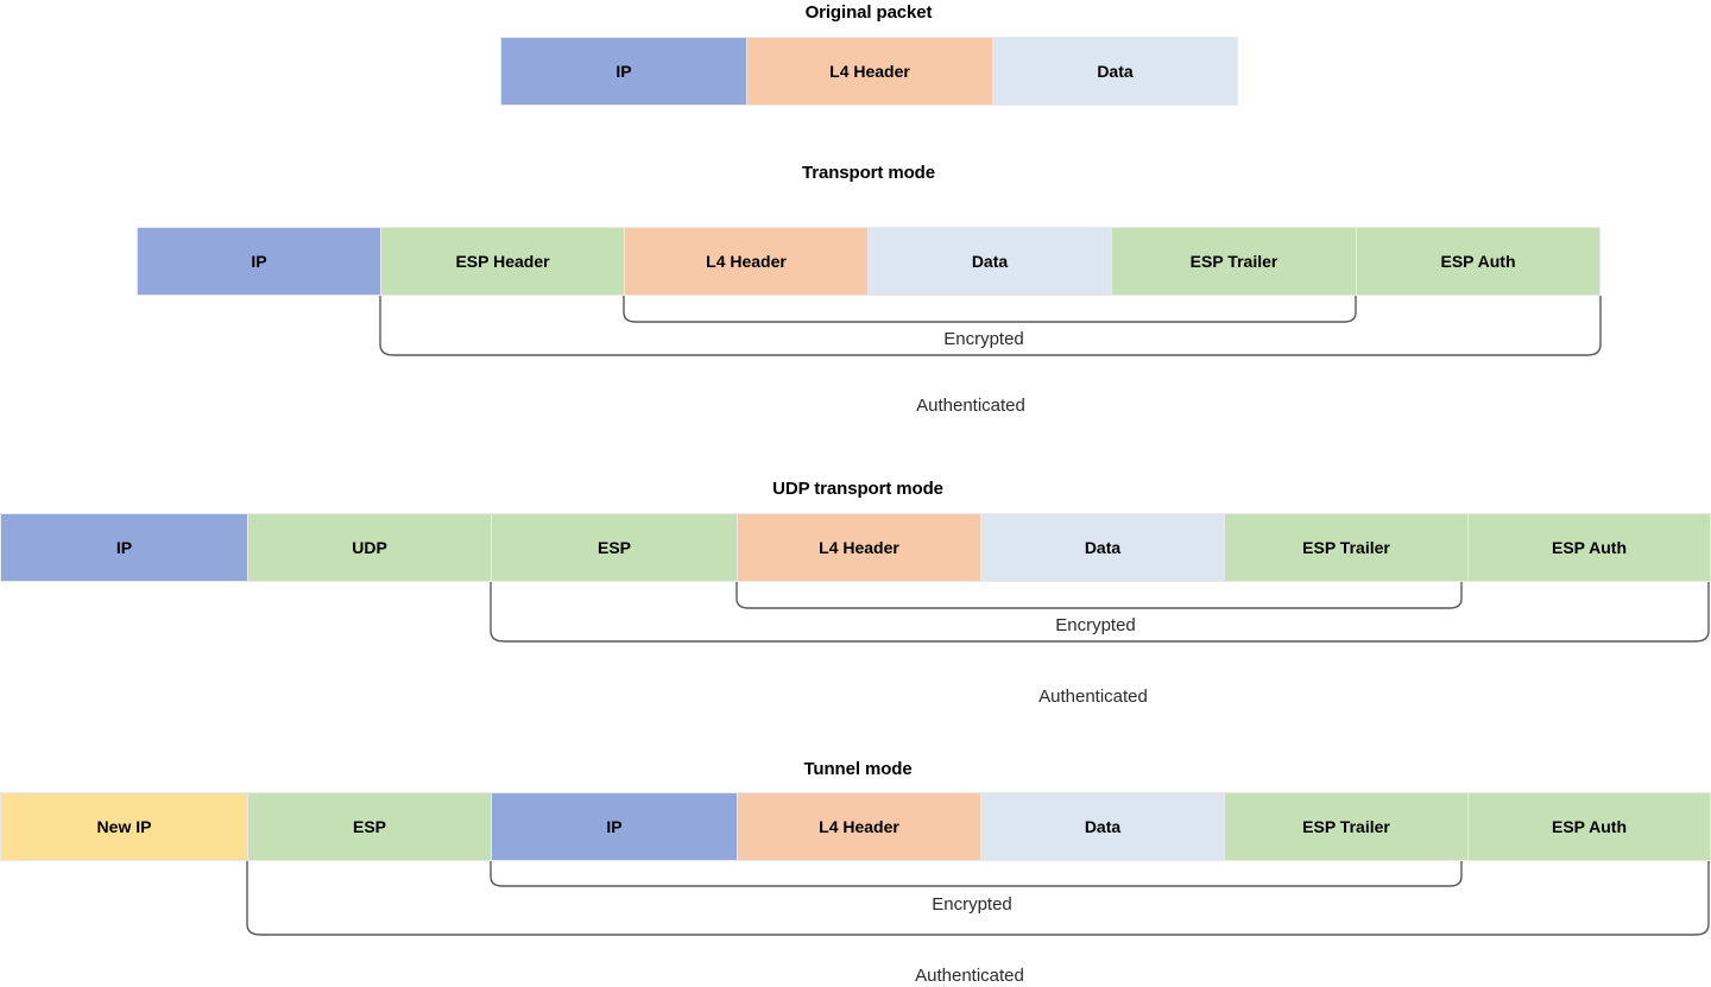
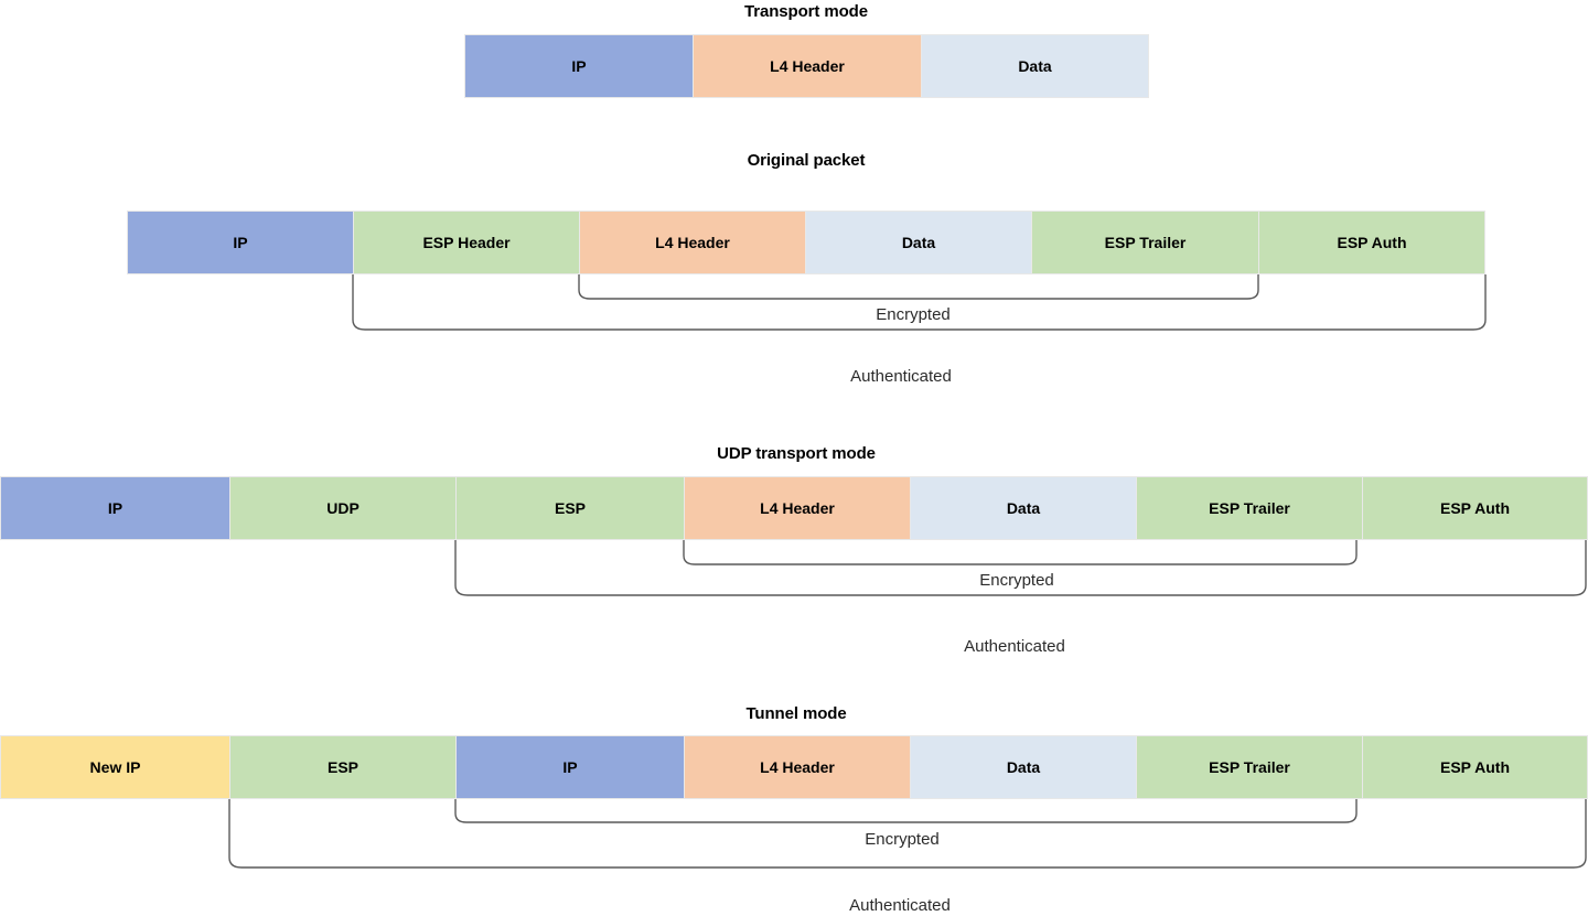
- Original packet
+ Transport mode
  IP
  L4 Header
  Data
- Transport mode
+ Original packet
  IP
  ESP Header
  L4 Header
  Data
  ESP Trailer
  ESP Auth
  Encrypted
  Authenticated
  UDP transport mode
  IP
  UDP
  ESP
  L4 Header
  Data
  ESP Trailer
  ESP Auth
  Encrypted
  Authenticated
  Tunnel mode
  New IP
  ESP
  IP
  L4 Header
  Data
  ESP Trailer
  ESP Auth
  Encrypted
  Authenticated
